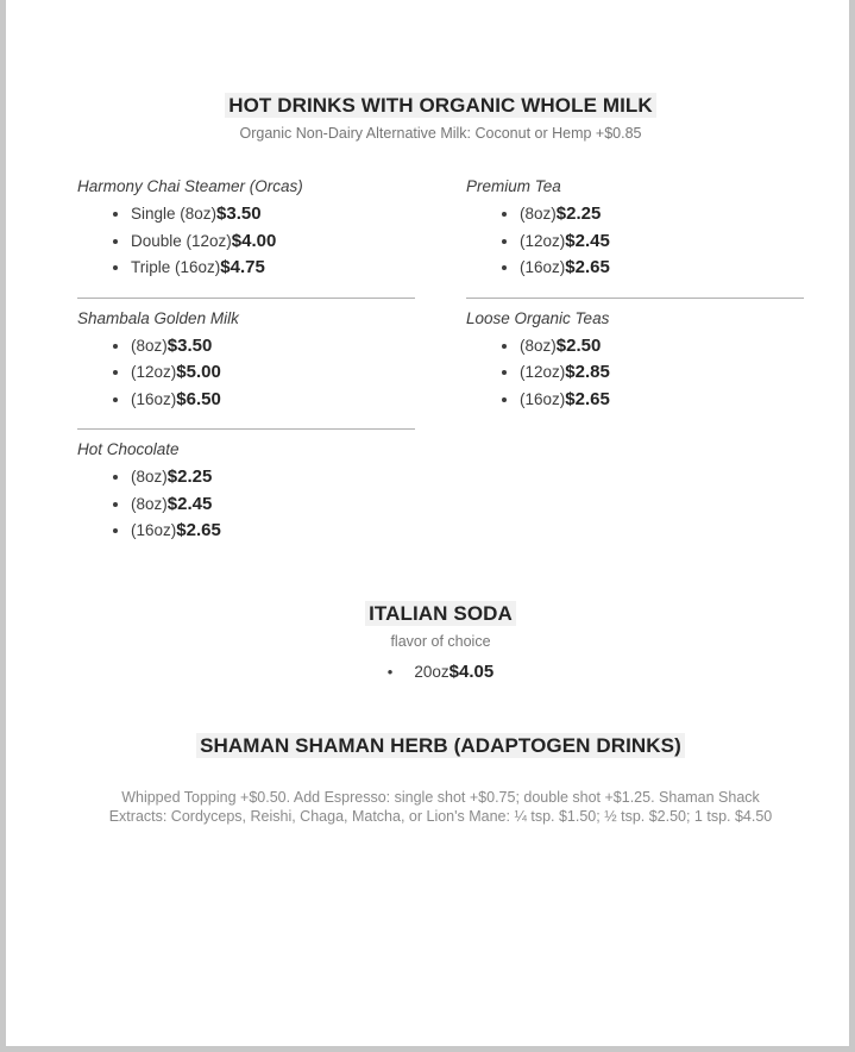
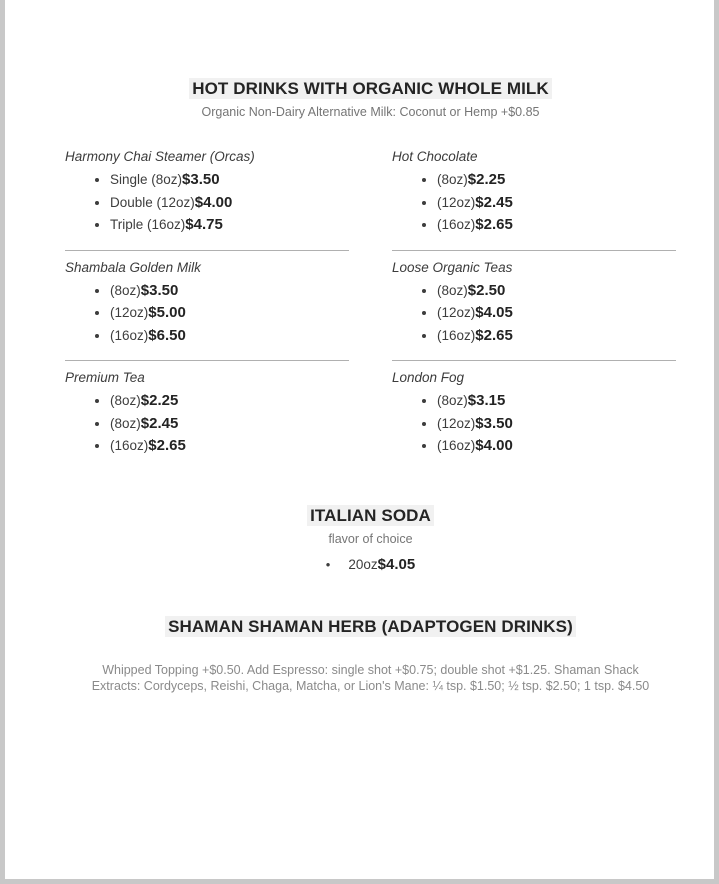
  HOT DRINKS WITH ORGANIC WHOLE MILK
  Organic Non-Dairy Alternative Milk: Coconut or Hemp +$0.85
  Harmony Chai Steamer (Orcas)
  Single (8oz)$3.50
  Double (12oz)$4.00
  Triple (16oz)$4.75
- Premium Tea
+ Hot Chocolate
  (8oz)$2.25
  (12oz)$2.45
  (16oz)$2.65
  Shambala Golden Milk
  (8oz)$3.50
  (12oz)$5.00
  (16oz)$6.50
  Loose Organic Teas
  (8oz)$2.50
- (12oz)$2.85
+ (12oz)$4.05
  (16oz)$2.65
- Hot Chocolate
+ Premium Tea
  (8oz)$2.25
  (8oz)$2.45
  (16oz)$2.65
+ London Fog
+ (8oz)$3.15
+ (12oz)$3.50
+ (16oz)$4.00
  ITALIAN SODA
  flavor of choice
  •
  20oz
  $4.05
  SHAMAN SHAMAN HERB (ADAPTOGEN DRINKS)
  Whipped Topping +$0.50. Add Espresso: single shot +$0.75; double shot +$1.25. Shaman Shack Extracts: Cordyceps, Reishi, Chaga, Matcha, or Lion's Mane: ¼ tsp. $1.50; ½ tsp. $2.50; 1 tsp. $4.50
